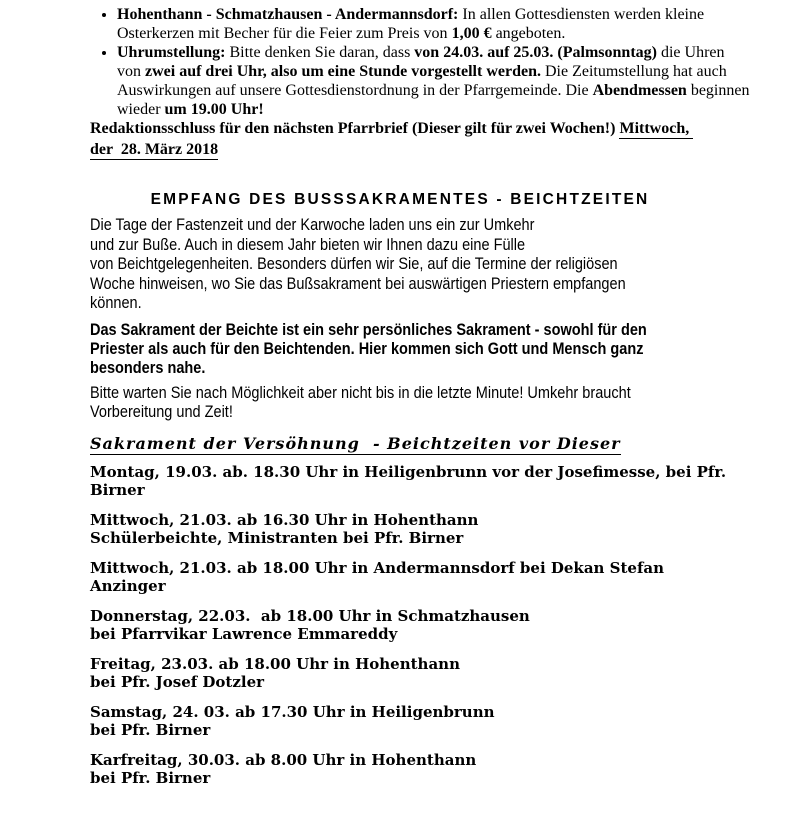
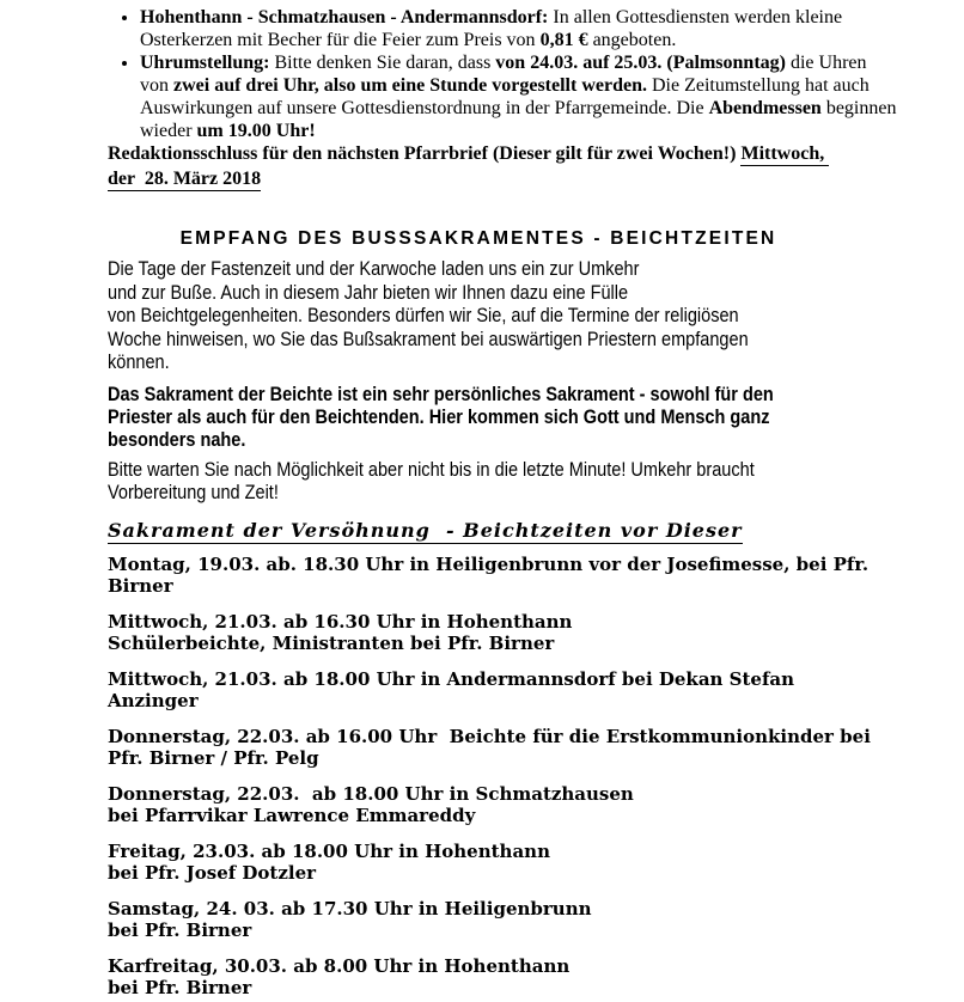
  Hohenthann - Schmatzhausen - Andermannsdorf: In allen Gottesdiensten werden kleine
- Osterkerzen mit Becher für die Feier zum Preis von 1,00 € angeboten.
+ Osterkerzen mit Becher für die Feier zum Preis von 0,81 € angeboten.
  Uhrumstellung: Bitte denken Sie daran, dass von 24.03. auf 25.03. (Palmsonntag) die Uhren
  von zwei auf drei Uhr, also um eine Stunde vorgestellt werden. Die Zeitumstellung hat auch
  Auswirkungen auf unsere Gottesdienstordnung in der Pfarrgemeinde. Die Abendmessen beginnen
  wieder um 19.00 Uhr!
  Redaktionsschluss für den nächsten Pfarrbrief (Dieser gilt für zwei Wochen!) Mittwoch,
  der 28. März 2018
  EMPFANG DES BUSSSAKRAMENTES - BEICHTZEITEN
  Die Tage der Fastenzeit und der Karwoche laden uns ein zur Umkehr
  und zur Buße. Auch in diesem Jahr bieten wir Ihnen dazu eine Fülle
  von Beichtgelegenheiten. Besonders dürfen wir Sie, auf die Termine der religiösen
  Woche hinweisen, wo Sie das Bußsakrament bei auswärtigen Priestern empfangen
  können.
  Das Sakrament der Beichte ist ein sehr persönliches Sakrament - sowohl für den
  Priester als auch für den Beichtenden. Hier kommen sich Gott und Mensch ganz
  besonders nahe.
  Bitte warten Sie nach Möglichkeit aber nicht bis in die letzte Minute! Umkehr braucht
  Vorbereitung und Zeit!
  Sakrament der Versöhnung - Beichtzeiten vor Dieser
  Montag, 19.03. ab. 18.30 Uhr in Heiligenbrunn vor der Josefimesse, bei Pfr.
  Birner
  Mittwoch, 21.03. ab 16.30 Uhr in Hohenthann
  Schülerbeichte, Ministranten bei Pfr. Birner
  Mittwoch, 21.03. ab 18.00 Uhr in Andermannsdorf bei Dekan Stefan
  Anzinger
+ Donnerstag, 22.03. ab 16.00 Uhr Beichte für die Erstkommunionkinder bei
+ Pfr. Birner / Pfr. Pelg
  Donnerstag, 22.03. ab 18.00 Uhr in Schmatzhausen
  bei Pfarrvikar Lawrence Emmareddy
  Freitag, 23.03. ab 18.00 Uhr in Hohenthann
  bei Pfr. Josef Dotzler
  Samstag, 24. 03. ab 17.30 Uhr in Heiligenbrunn
  bei Pfr. Birner
  Karfreitag, 30.03. ab 8.00 Uhr in Hohenthann
  bei Pfr. Birner
